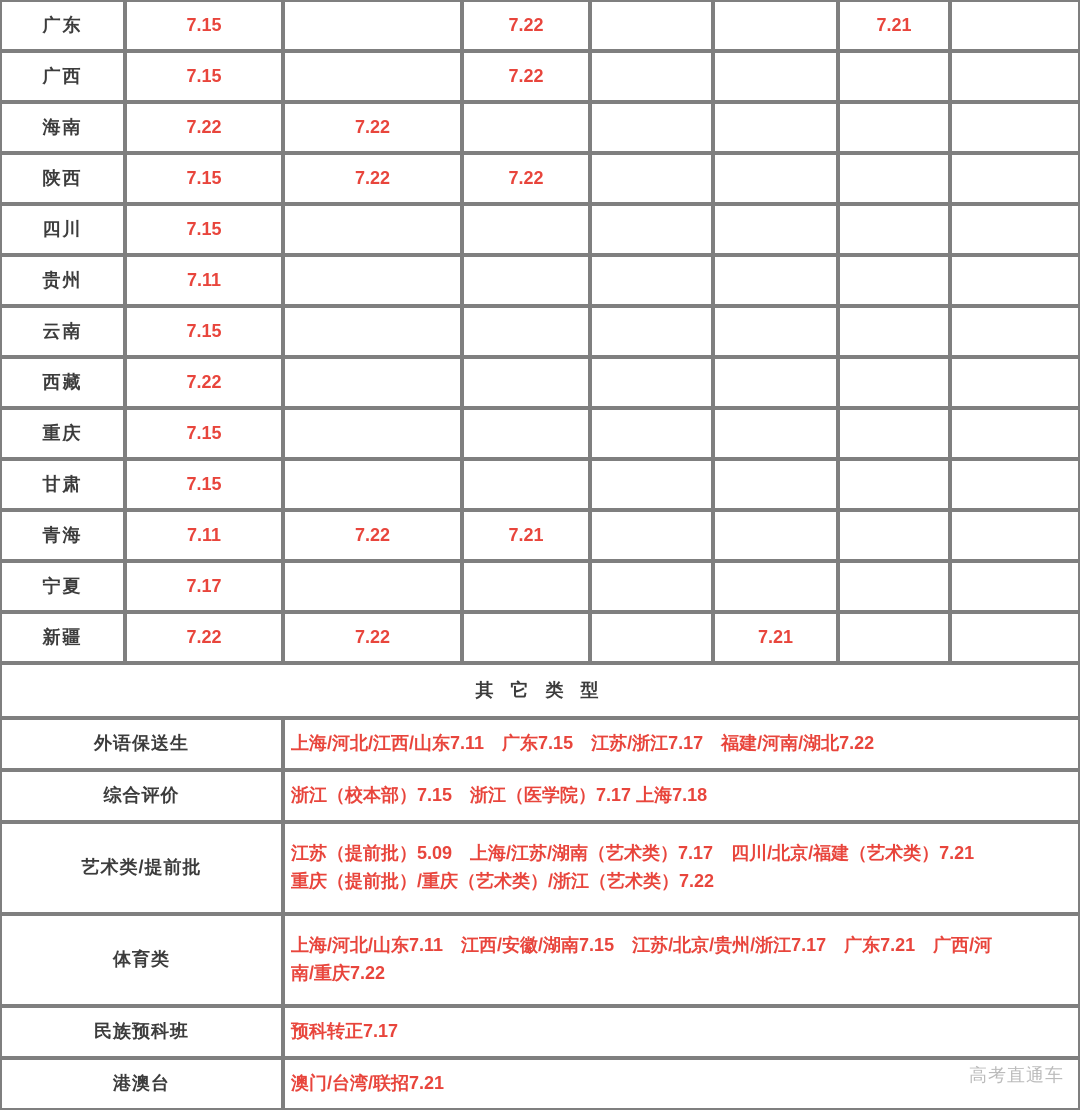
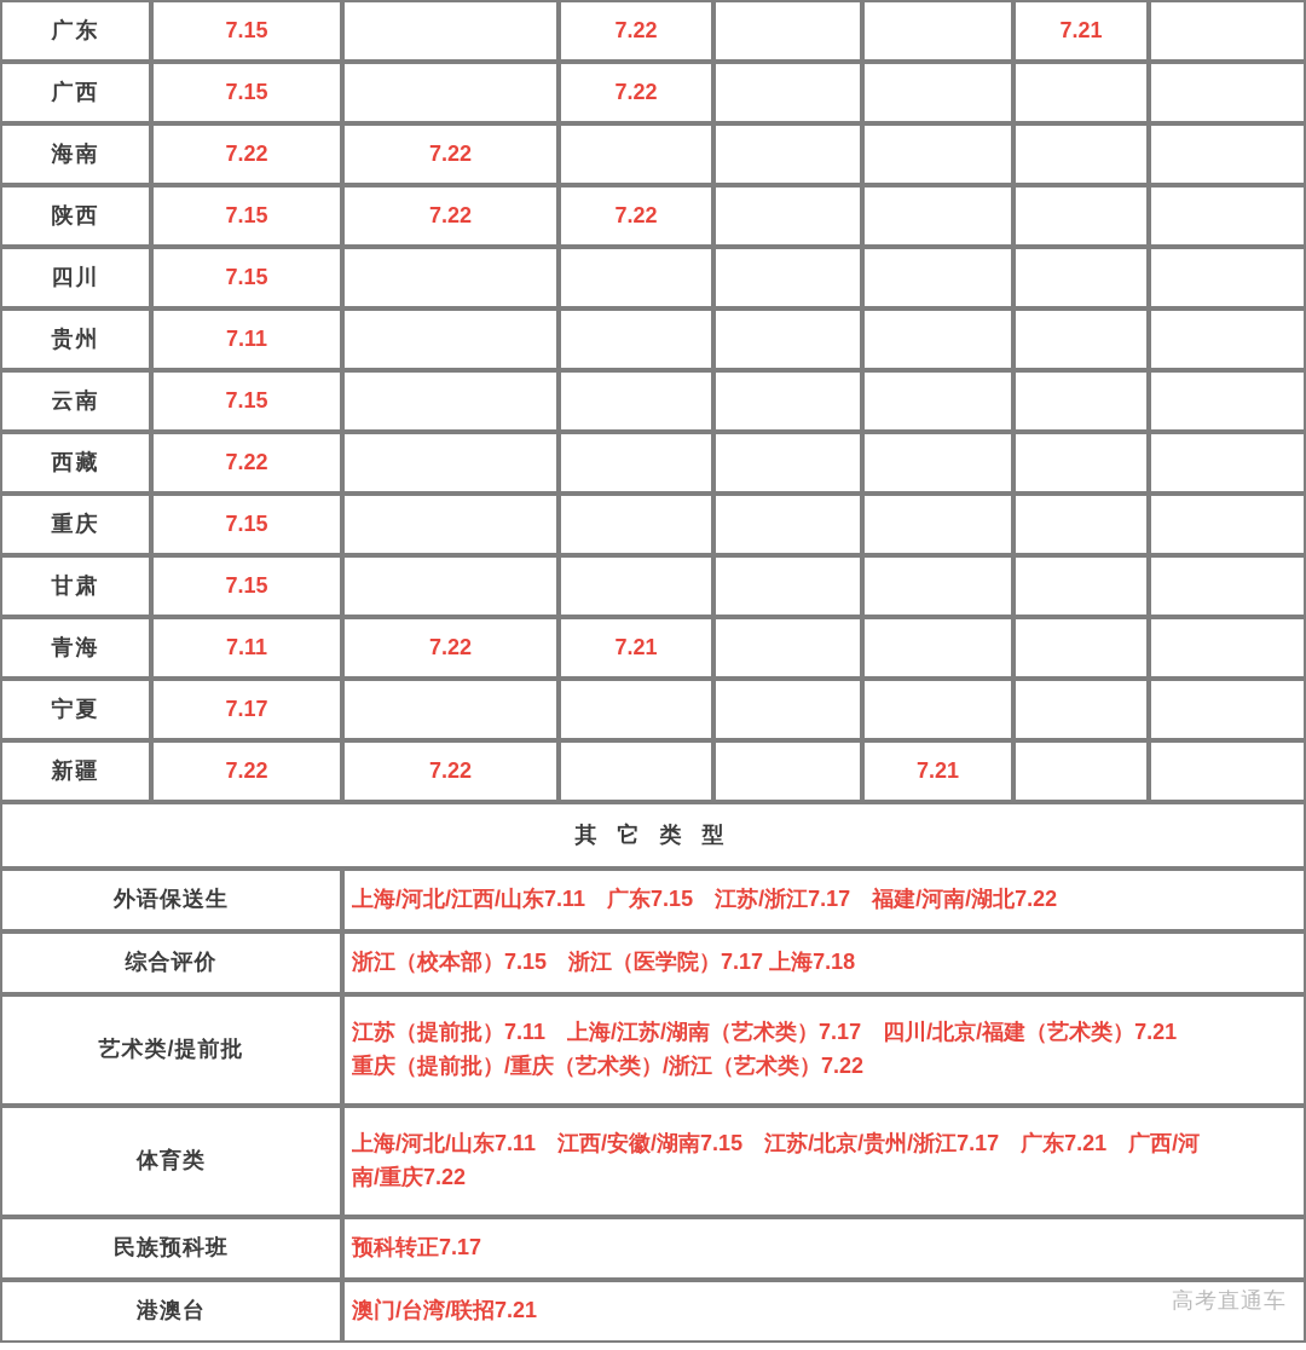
  广东	7.15		7.22			7.21
  广西	7.15		7.22
  海南	7.22	7.22
  陕西	7.15	7.22	7.22
  四川	7.15
  贵州	7.11
  云南	7.15
  西藏	7.22
  重庆	7.15
  甘肃	7.15
  青海	7.11	7.22	7.21
  宁夏	7.17
  新疆	7.22	7.22			7.21
  其 它 类 型
  外语保送生	上海/河北/江西/山东7.11 广东7.15 江苏/浙江7.17 福建/河南/湖北7.22
  综合评价	浙江（校本部）7.15 浙江（医学院）7.17 上海7.18
- 艺术类/提前批	江苏（提前批）5.09 上海/江苏/湖南（艺术类）7.17 四川/北京/福建（艺术类）7.21重庆（提前批）/重庆（艺术类）/浙江（艺术类）7.22
+ 艺术类/提前批	江苏（提前批）7.11 上海/江苏/湖南（艺术类）7.17 四川/北京/福建（艺术类）7.21重庆（提前批）/重庆（艺术类）/浙江（艺术类）7.22
  体育类	上海/河北/山东7.11 江西/安徽/湖南7.15 江苏/北京/贵州/浙江7.17 广东7.21 广西/河南/重庆7.22
  民族预科班	预科转正7.17
  港澳台	澳门/台湾/联招7.21
  高考直通车
